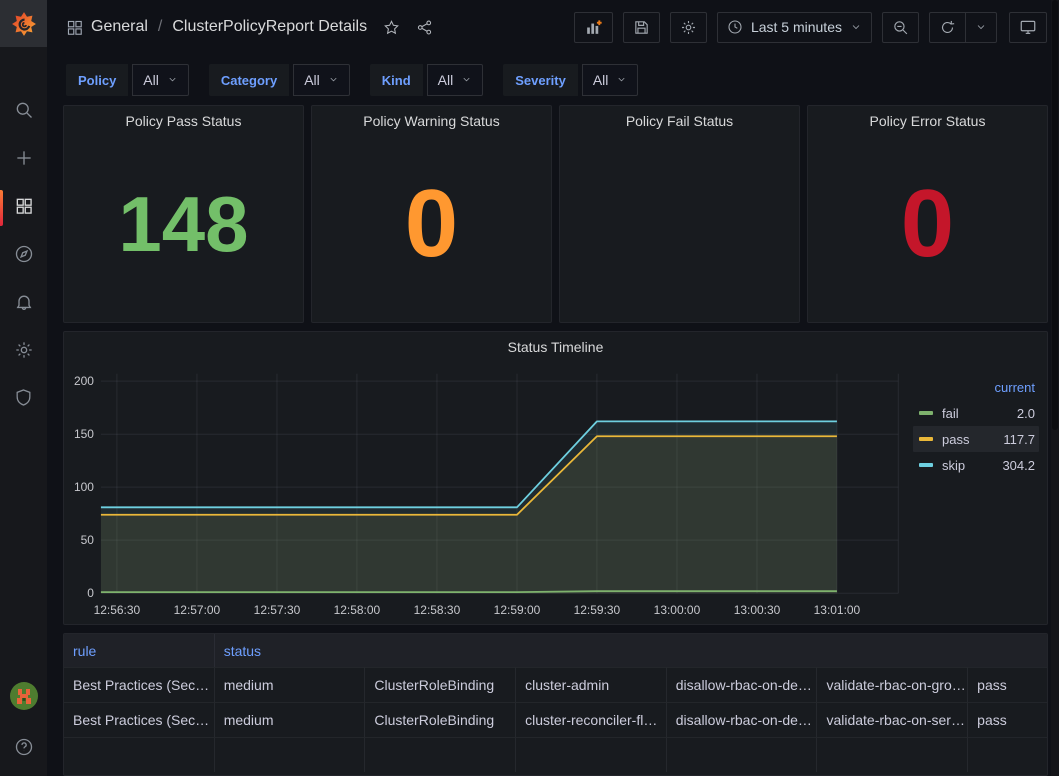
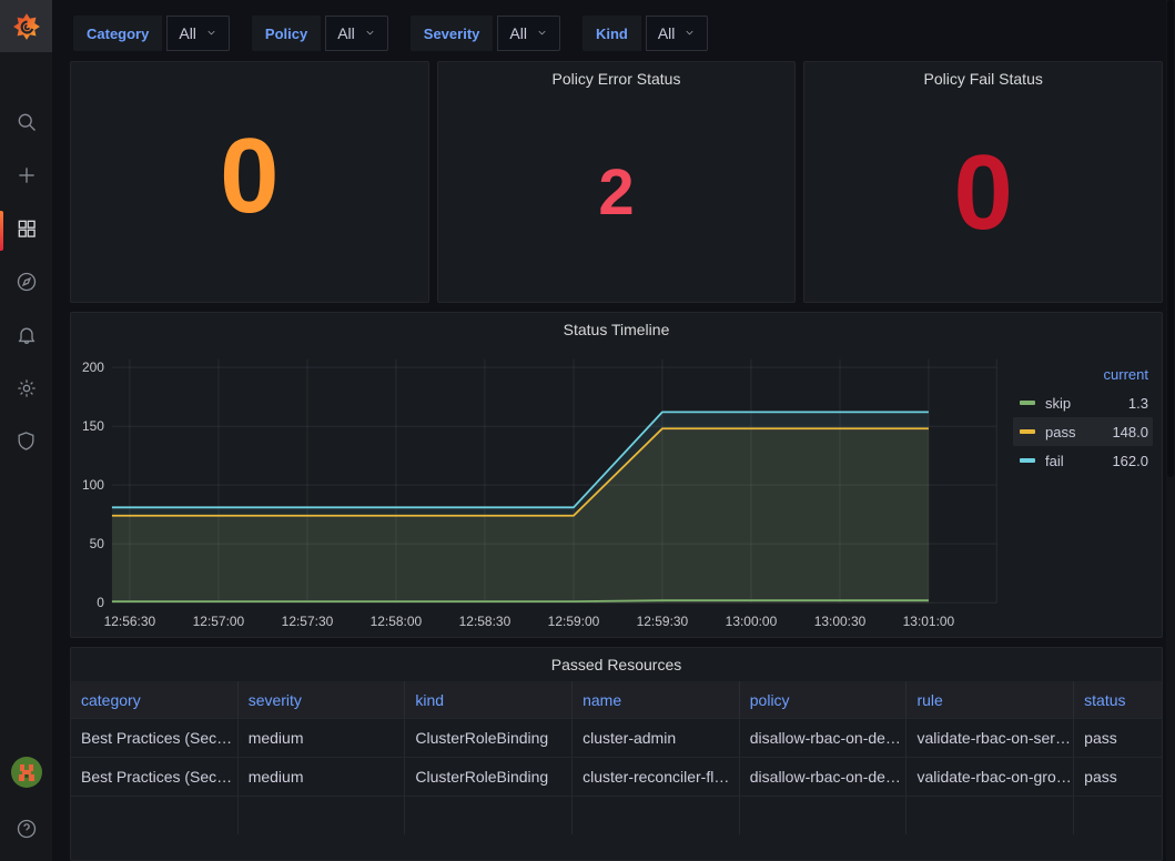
- General
- /
- ClusterPolicyReport Details
- Last 5 minutes
- Policy
+ Category
  All
- Category
+ Policy
  All
- Kind
+ Severity
  All
- Severity
+ Kind
  All
- Policy Pass Status
- 148
- Policy Warning Status
  0
- Policy Fail Status
+ Policy Error Status
+ 2
- Policy Error Status
+ Policy Fail Status
  0
  0
  50
  100
  150
  200
  12:56:30
  12:57:00
  12:57:30
  12:58:00
  12:58:30
  12:59:00
  12:59:30
  13:00:00
  13:00:30
  13:01:00
  Status Timeline
  current
- fail
+ skip
- 2.0
+ 1.3
  pass
- 117.7
+ 148.0
- skip
+ fail
- 304.2
+ 162.0
+ Passed Resources
+ category
+ severity
+ kind
+ name
+ policy
  rule
  status
  Best Practices (Sec…
  medium
  ClusterRoleBinding
  cluster-admin
  disallow-rbac-on-de…
- validate-rbac-on-gro…
+ validate-rbac-on-ser…
  pass
  Best Practices (Sec…
  medium
  ClusterRoleBinding
  cluster-reconciler-fl…
  disallow-rbac-on-de…
- validate-rbac-on-ser…
+ validate-rbac-on-gro…
  pass
